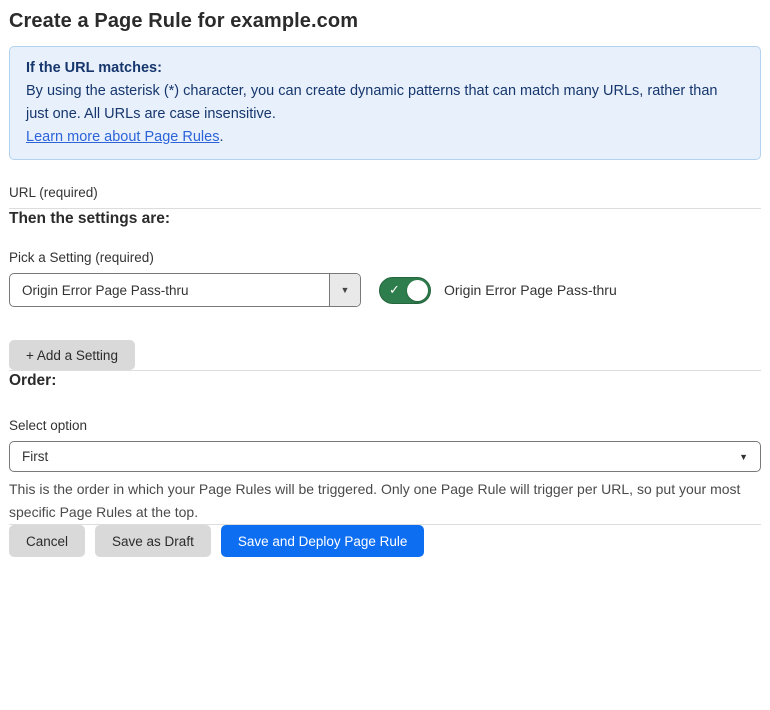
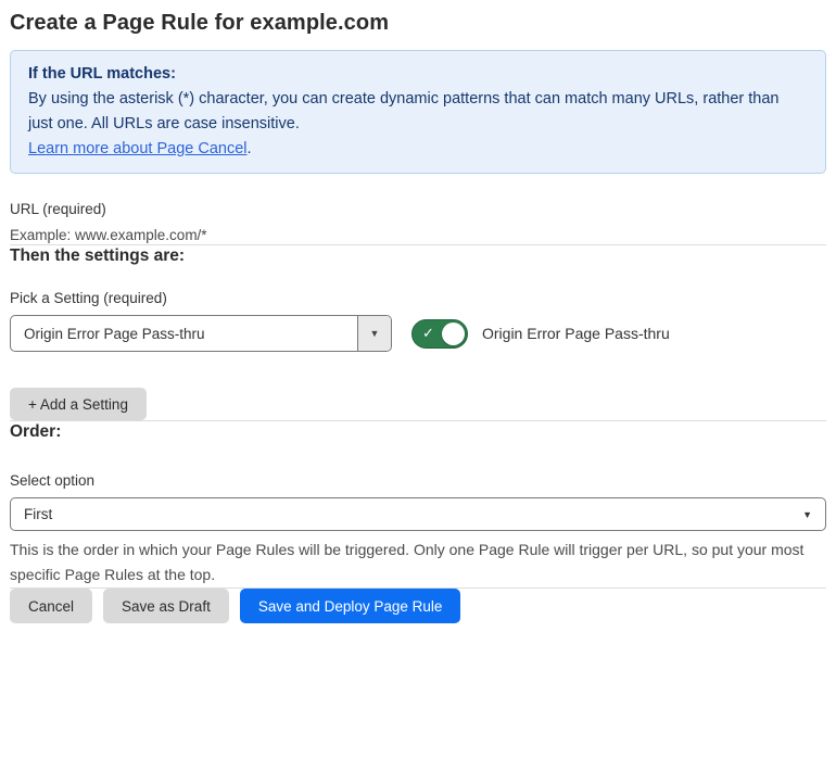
  Create a Page Rule for example.com
  If the URL matches:
  By using the asterisk (*) character, you can create dynamic patterns that can match many URLs, rather than just one. All URLs are case insensitive.
- Learn more about Page Rules.
+ Learn more about Page Cancel.
  URL (required)
+ Example: www.example.com/*
  Then the settings are:
  Pick a Setting (required)
  Origin Error Page Pass-thru
  ▼
  ✓
  Origin Error Page Pass-thru
  + Add a Setting
  Order:
  Select option
  First
  ▼
  This is the order in which your Page Rules will be triggered. Only one Page Rule will trigger per URL, so put your most specific Page Rules at the top.
  Cancel
  Save as Draft
  Save and Deploy Page Rule
